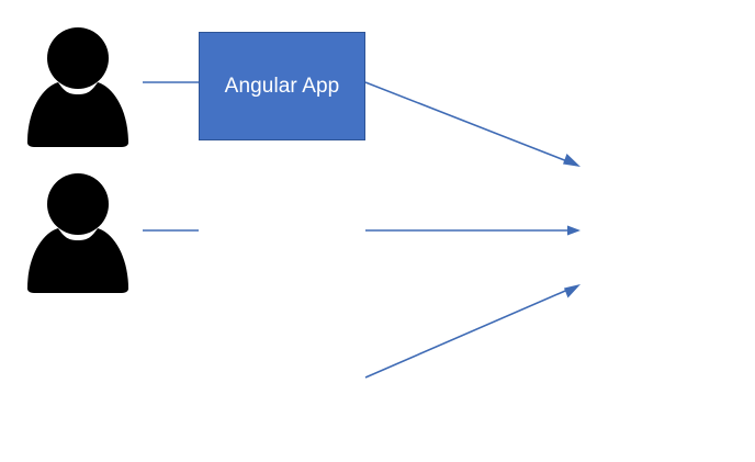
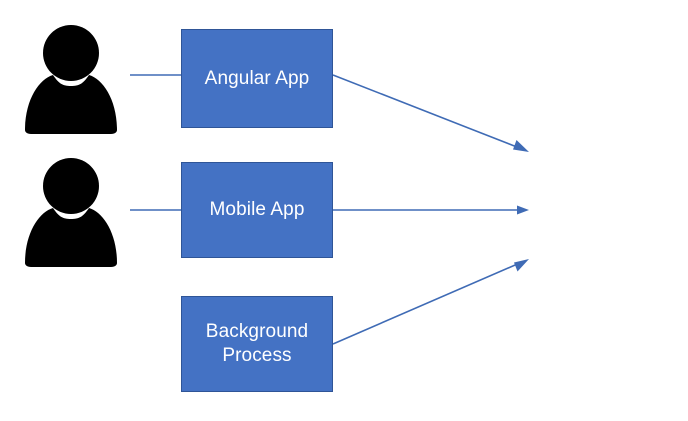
  Angular App
+ Mobile App
+ Background
+ Process
